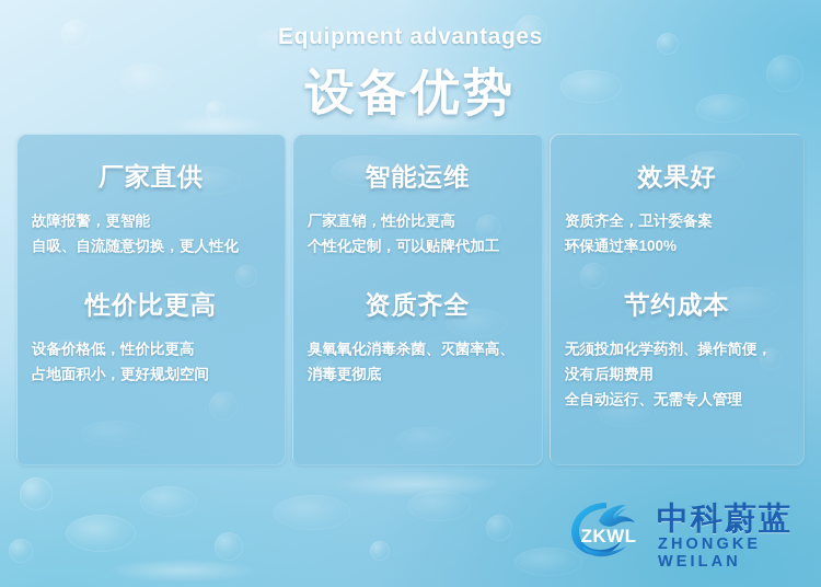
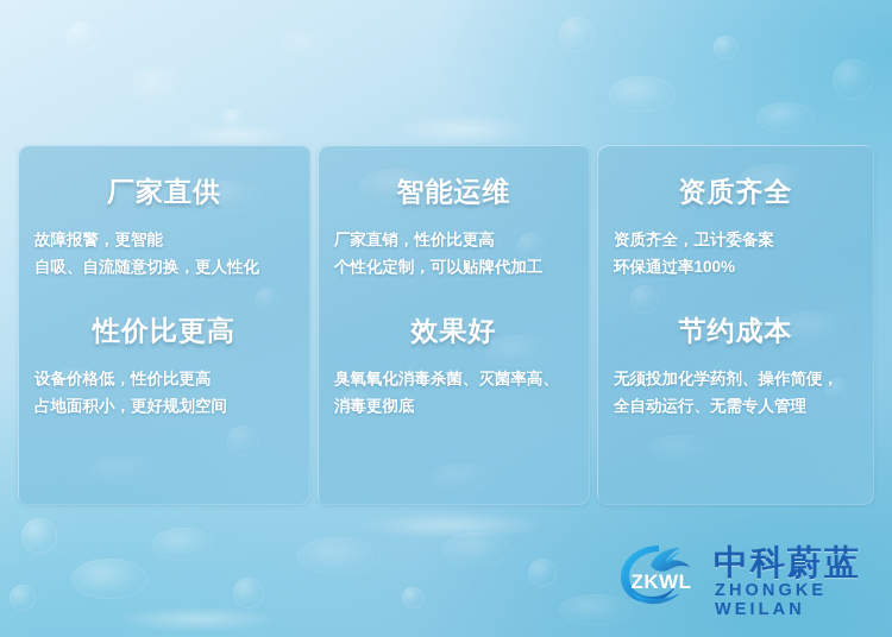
- Equipment advantages
- 设备优势
  厂家直供
  故障报警，更智能
  自吸、自流随意切换，更人性化
  性价比更高
  设备价格低，性价比更高
  占地面积小，更好规划空间
  智能运维
  厂家直销，性价比更高
  个性化定制，可以贴牌代加工
- 资质齐全
+ 效果好
  臭氧氧化消毒杀菌、灭菌率高、
  消毒更彻底
- 效果好
+ 资质齐全
  资质齐全，卫计委备案
  环保通过率100%
  节约成本
  无须投加化学药剂、操作简便，
- 没有后期费用
  全自动运行、无需专人管理
  ZKWL
  中科蔚蓝
  ZHONGKE WEILAN
